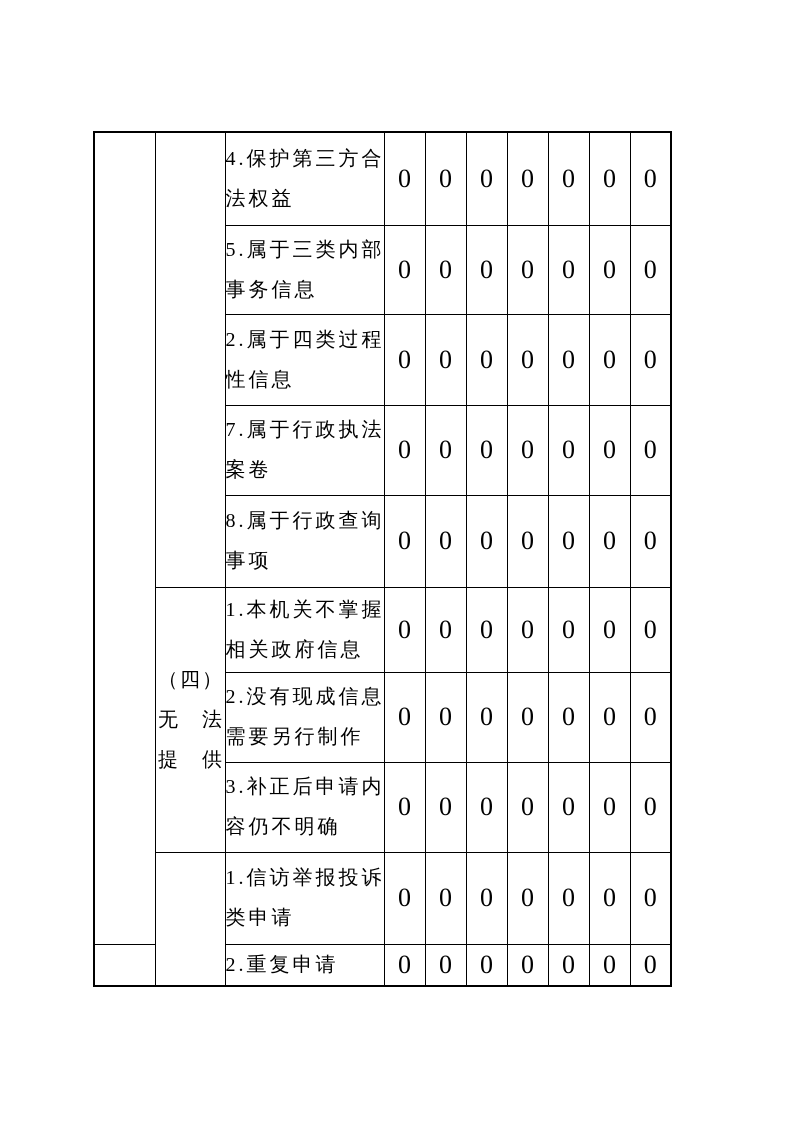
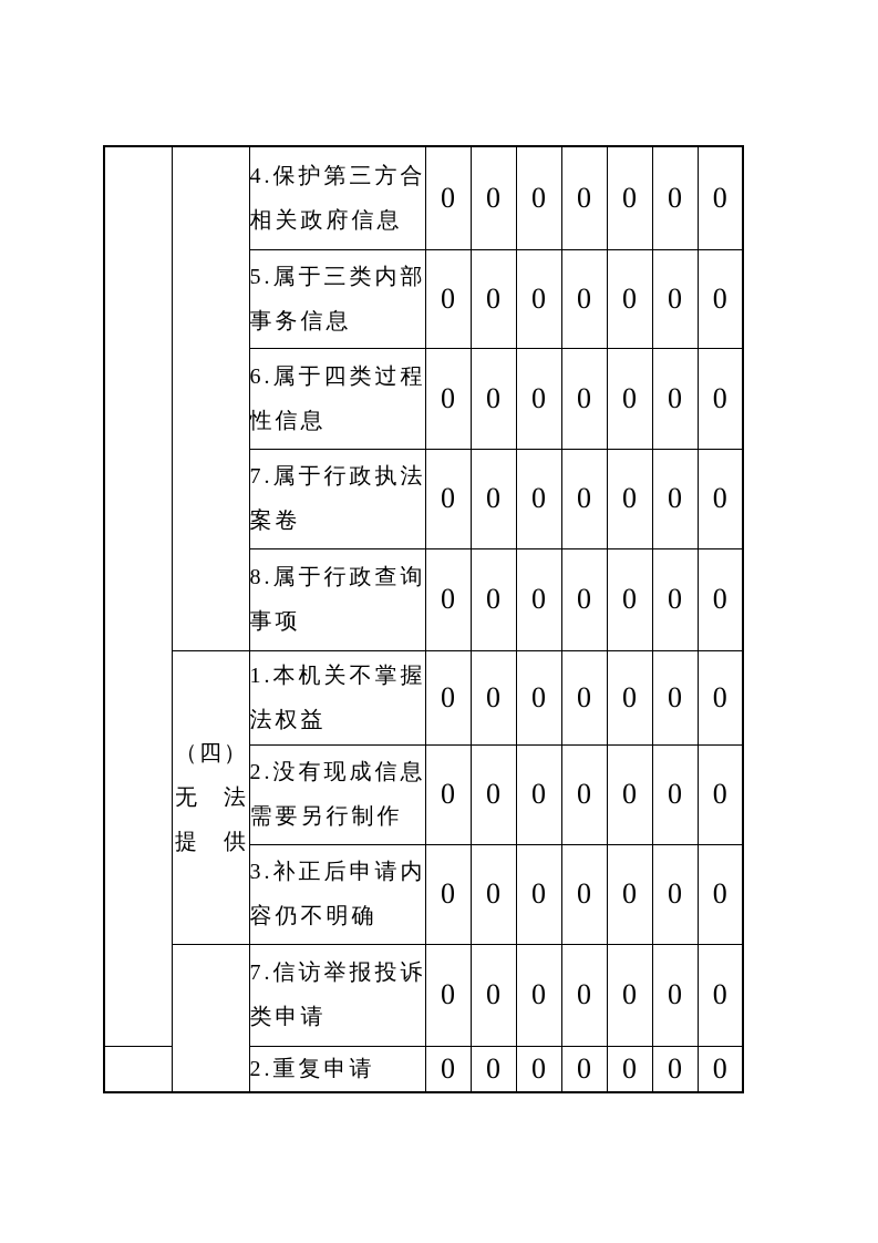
- 		4.保护第三方合 法权益	0	0	0	0	0	0	0
+ 		4.保护第三方合 相关政府信息	0	0	0	0	0	0	0
  5.属于三类内部 事务信息	0	0	0	0	0	0	0
- 2.属于四类过程 性信息	0	0	0	0	0	0	0
+ 6.属于四类过程 性信息	0	0	0	0	0	0	0
  7.属于行政执法 案卷	0	0	0	0	0	0	0
  8.属于行政查询 事项	0	0	0	0	0	0	0
- （四） 无法 提供	1.本机关不掌握 相关政府信息	0	0	0	0	0	0	0
+ （四） 无法 提供	1.本机关不掌握 法权益	0	0	0	0	0	0	0
  2.没有现成信息 需要另行制作	0	0	0	0	0	0	0
  3.补正后申请内 容仍不明确	0	0	0	0	0	0	0
- 	1.信访举报投诉 类申请	0	0	0	0	0	0	0
+ 	7.信访举报投诉 类申请	0	0	0	0	0	0	0
  	2.重复申请	0	0	0	0	0	0	0
